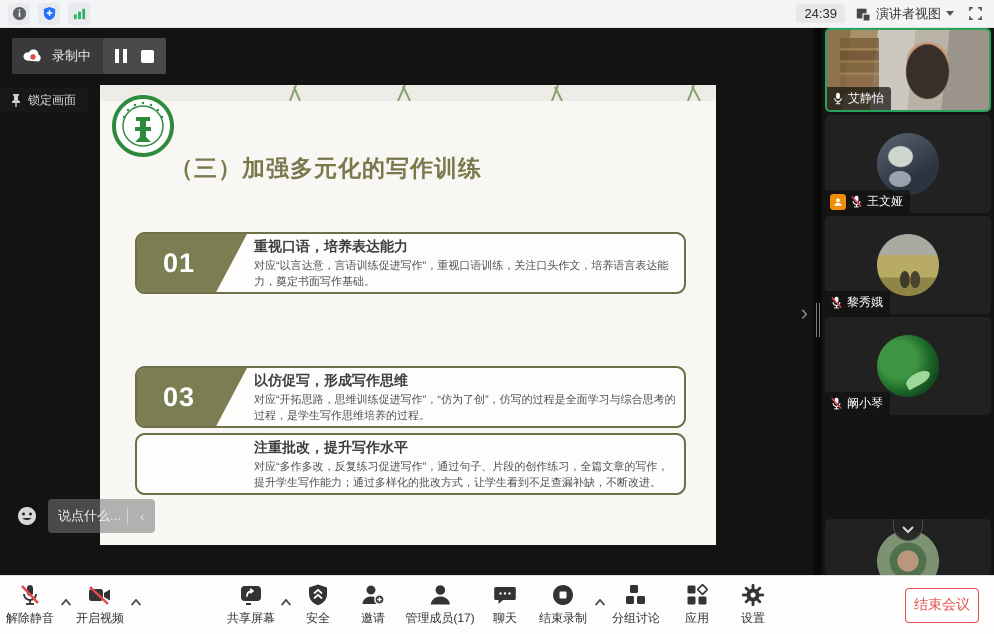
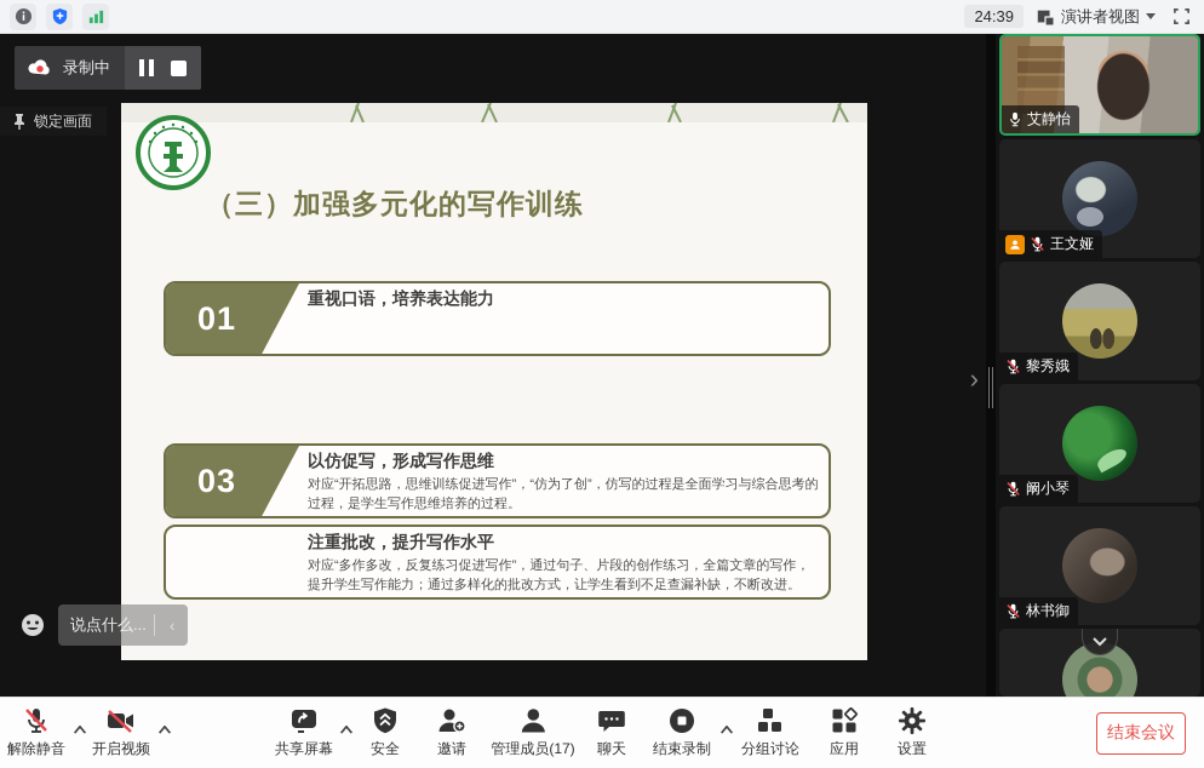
  24:39
  演讲者视图
  （三）加强多元化的写作训练
  01
  重视口语，培养表达能力
- 对应“以言达意，言语训练促进写作”，重视口语训练，关注口头作文，培养语言表达能力，奠定书面写作基础。
  03
  以仿促写，形成写作思维
  对应“开拓思路，思维训练促进写作”，“仿为了创”，仿写的过程是全面学习与综合思考的过程，是学生写作思维培养的过程。
  注重批改，提升写作水平
  对应“多作多改，反复练习促进写作”，通过句子、片段的创作练习，全篇文章的写作，提升学生写作能力；通过多样化的批改方式，让学生看到不足查漏补缺，不断改进。
  录制中
  锁定画面
  说点什么...
  ‹
  ›
  艾静怡
  王文娅
  黎秀娥
  阚小琴
+ 林书御
  解除静音
  开启视频
  共享屏幕
  安全
  邀请
  管理成员(17)
  聊天
  结束录制
  分组讨论
  应用
  设置
  结束会议
